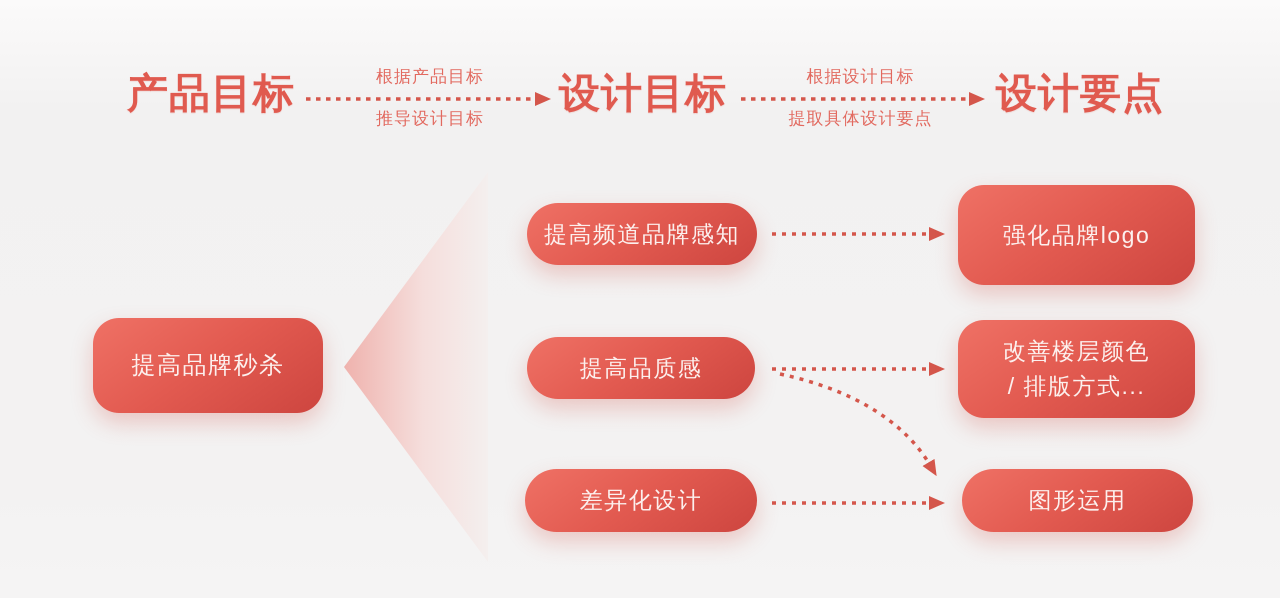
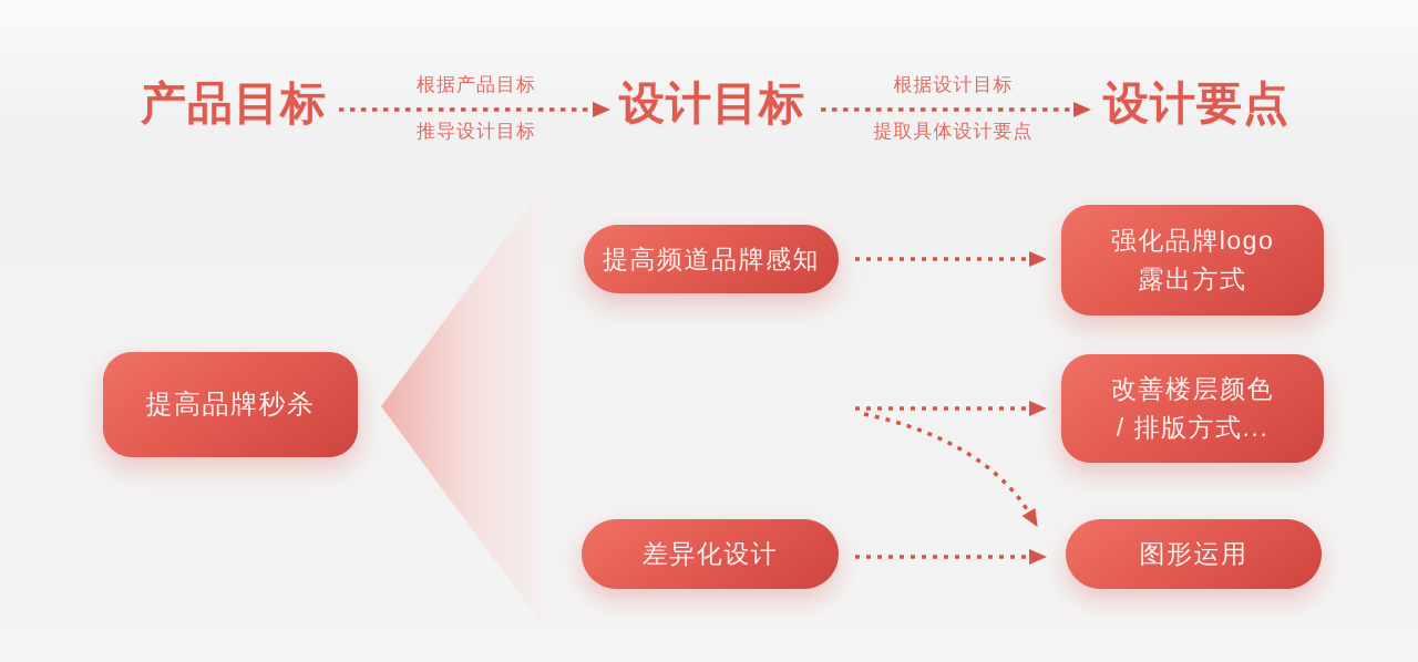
  产品目标
  设计目标
  设计要点
  根据产品目标
  推导设计目标
  根据设计目标
  提取具体设计要点
  提高品牌秒杀
  提高频道品牌感知
- 提高品质感
  差异化设计
  强化品牌logo
+ 露出方式
  改善楼层颜色
  / 排版方式...
  图形运用
